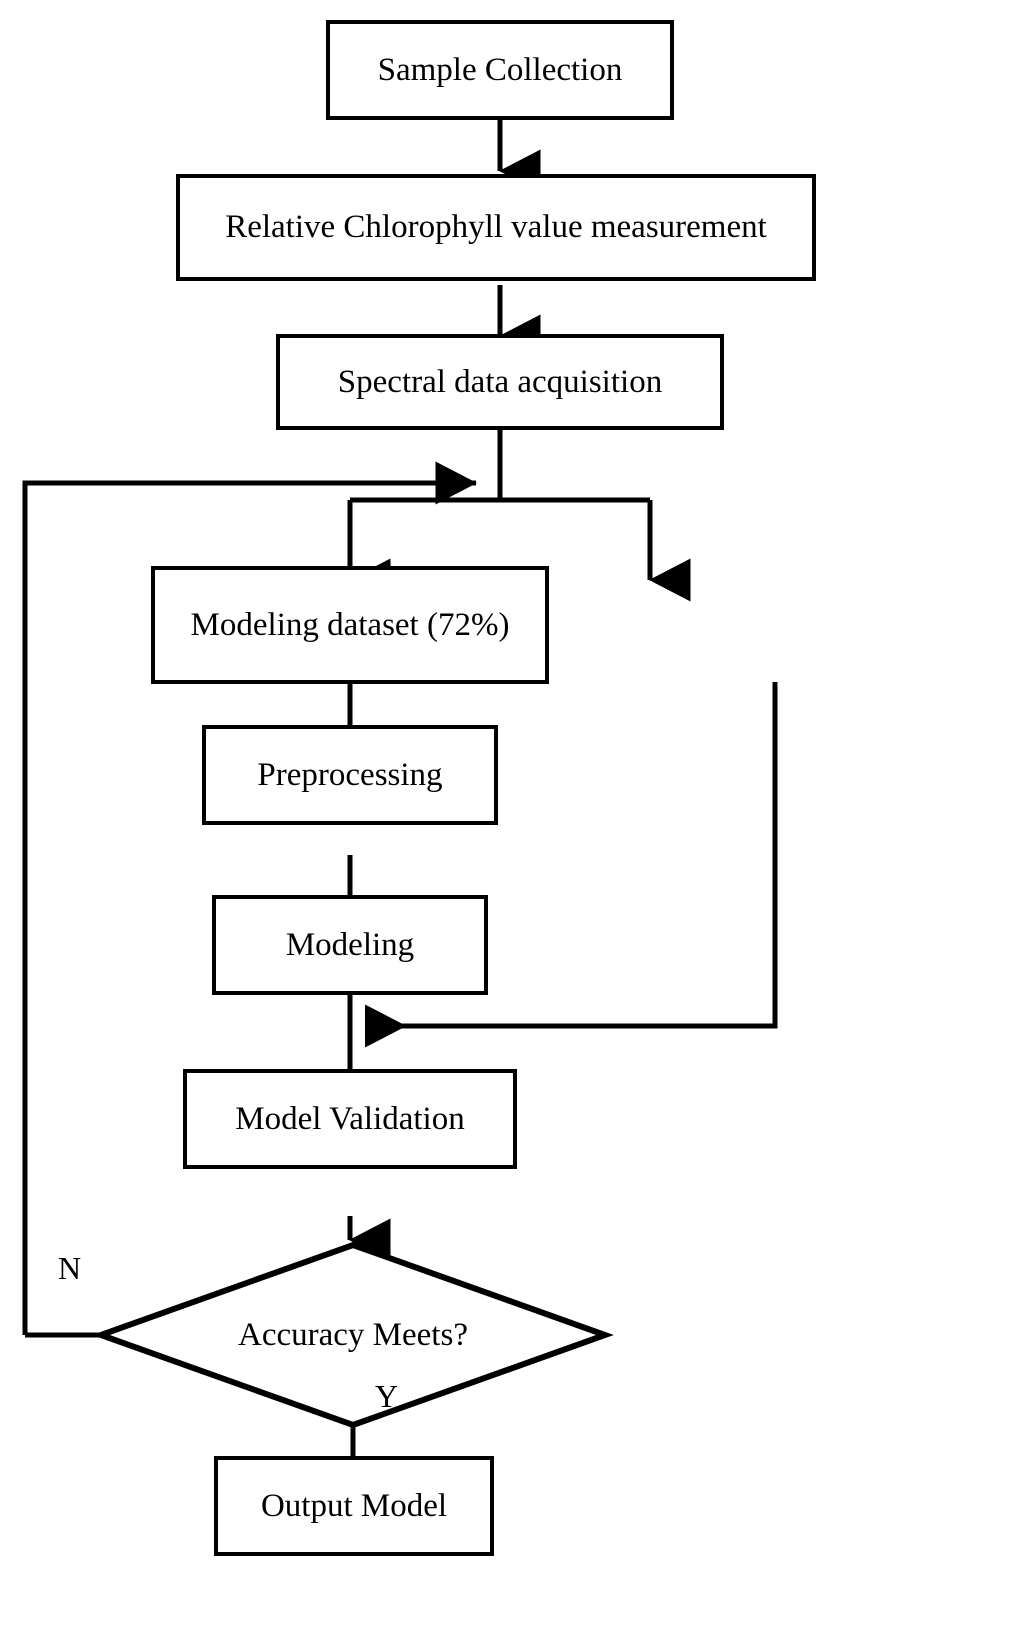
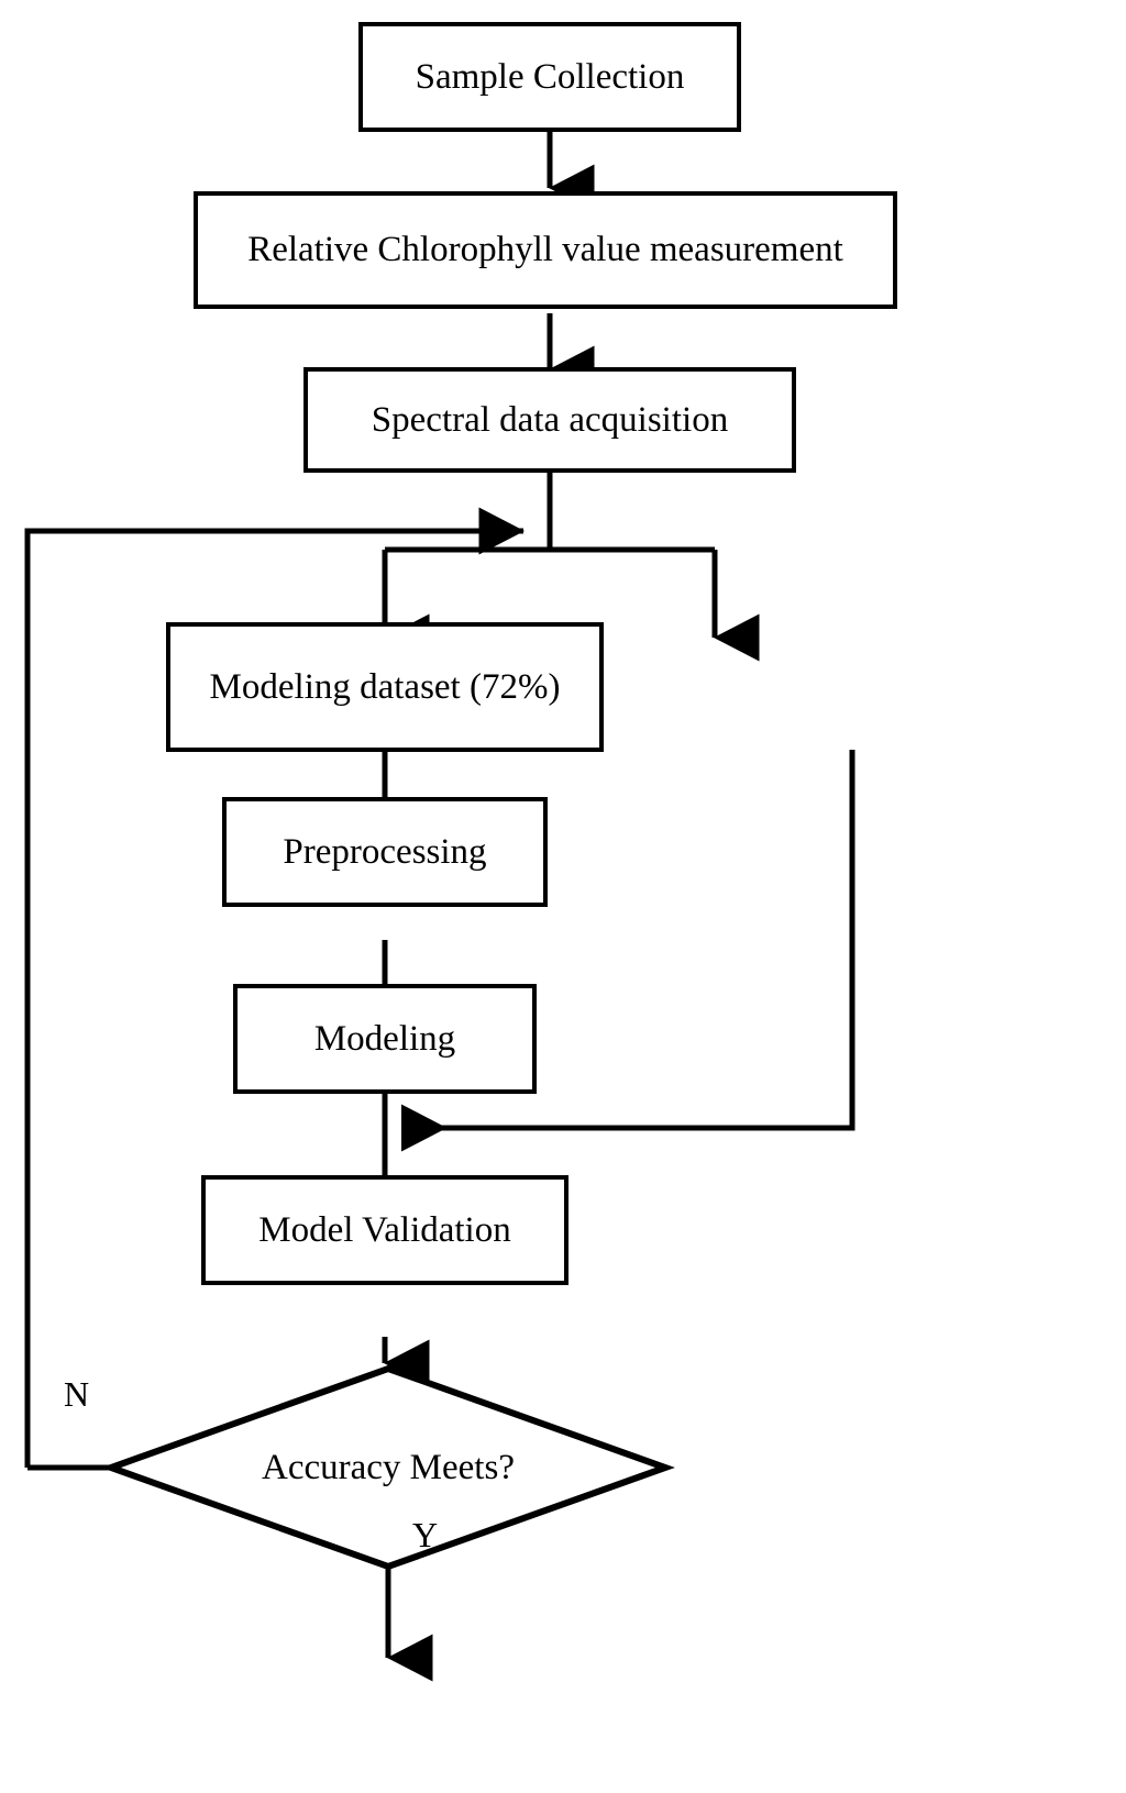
  Sample Collection
  Relative Chlorophyll value measurement
  Spectral data acquisition
  Modeling dataset (72%)
  Preprocessing
  Modeling
  Model Validation
  Accuracy Meets?
- Output Model
  N
  Y
